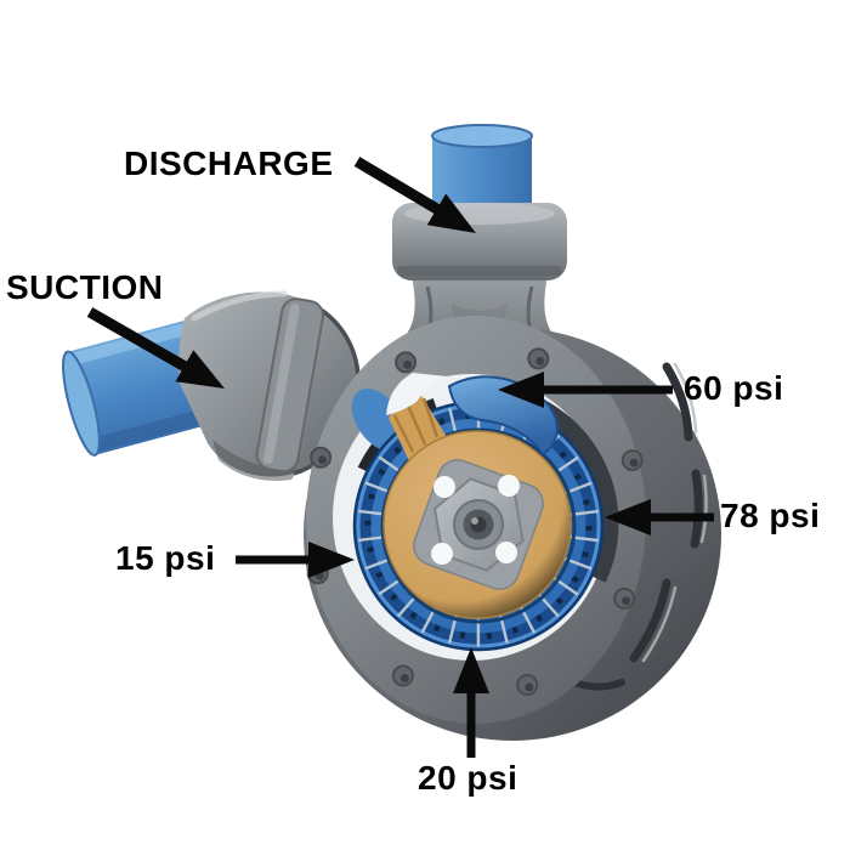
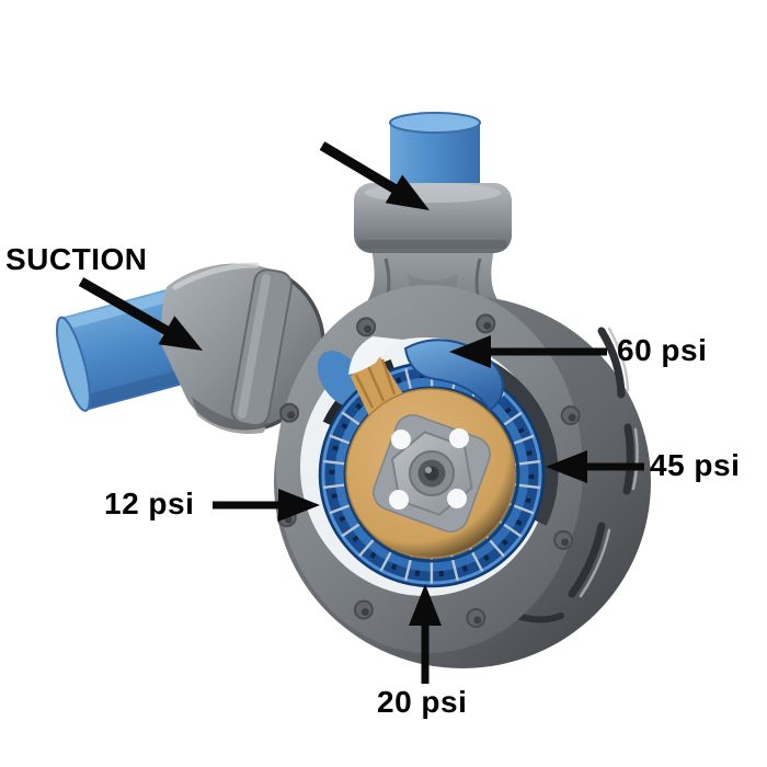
- DISCHARGE
  SUCTION
  60 psi
- 78 psi
+ 45 psi
- 15 psi
+ 12 psi
  20 psi
